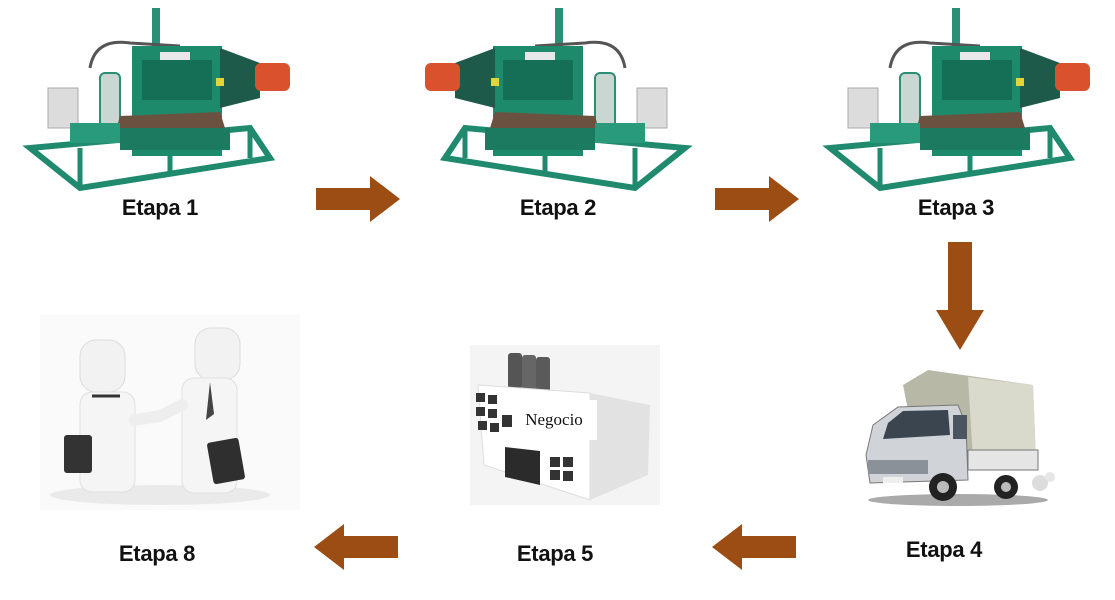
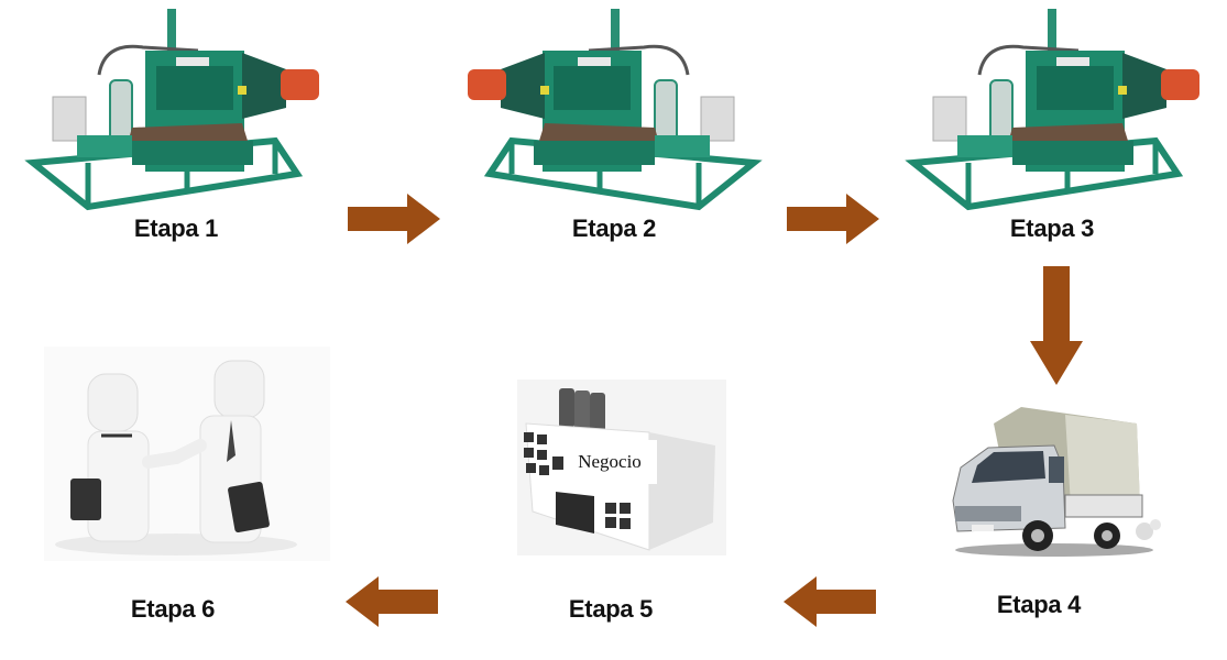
  Etapa 1
  Etapa 2
  Etapa 3
  Etapa 4
  Negocio
  Etapa 5
- Etapa 8
+ Etapa 6
